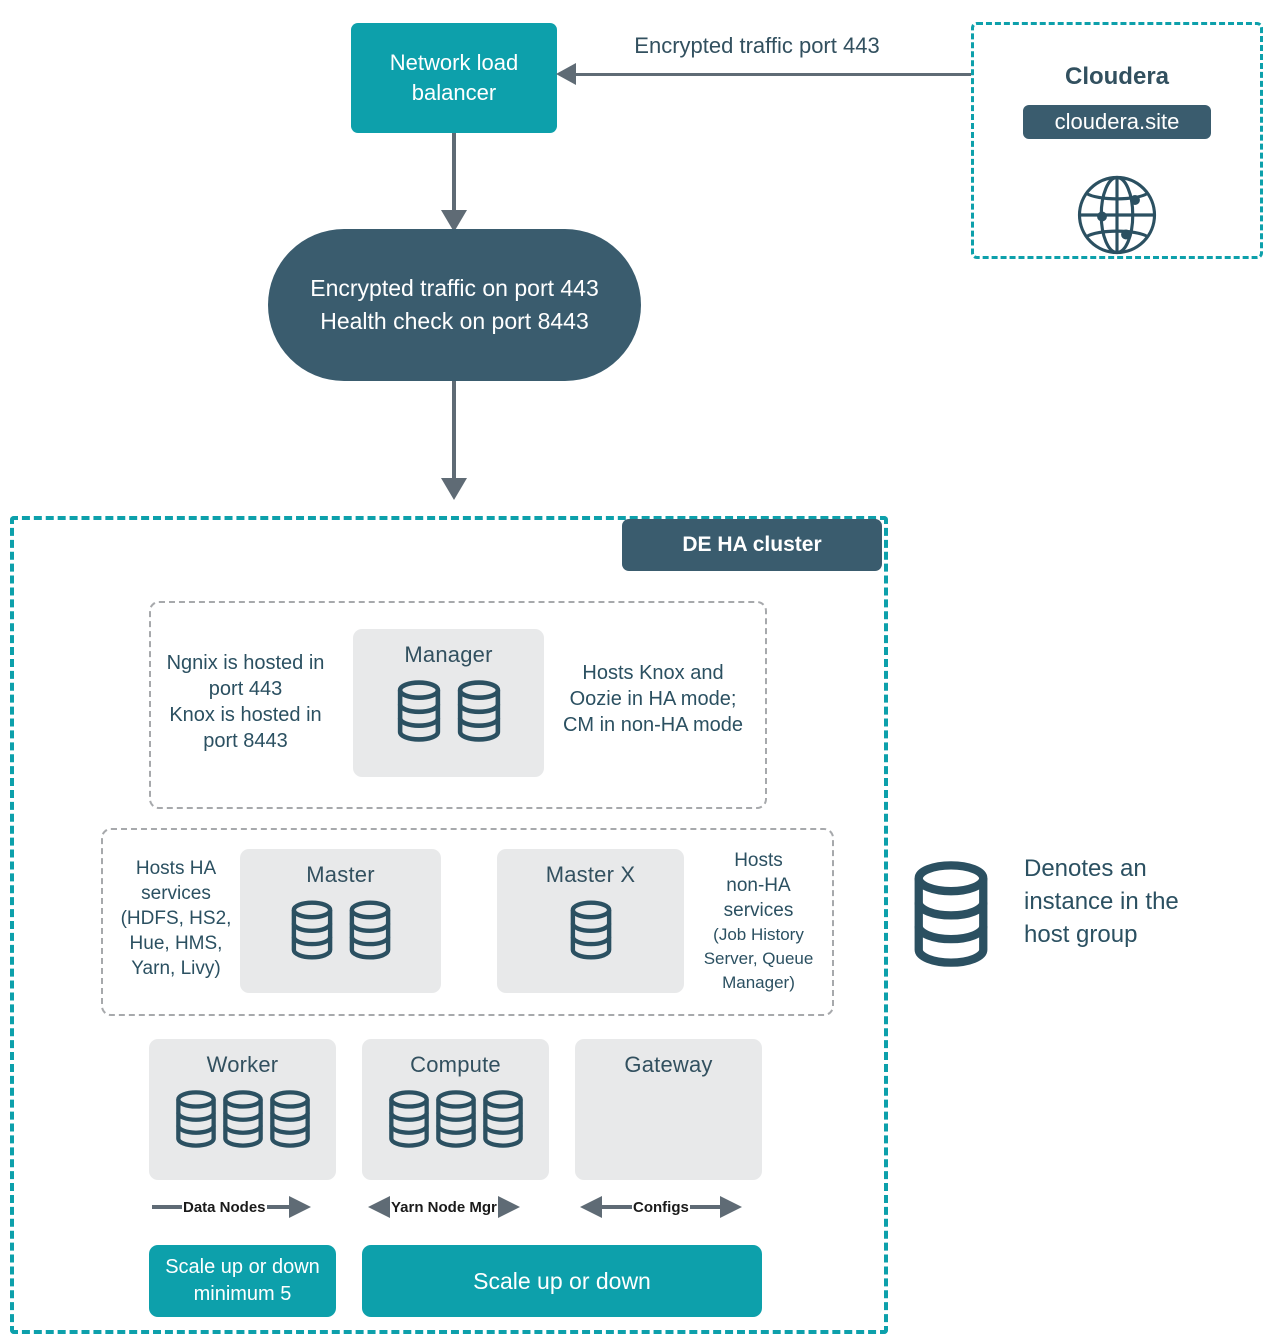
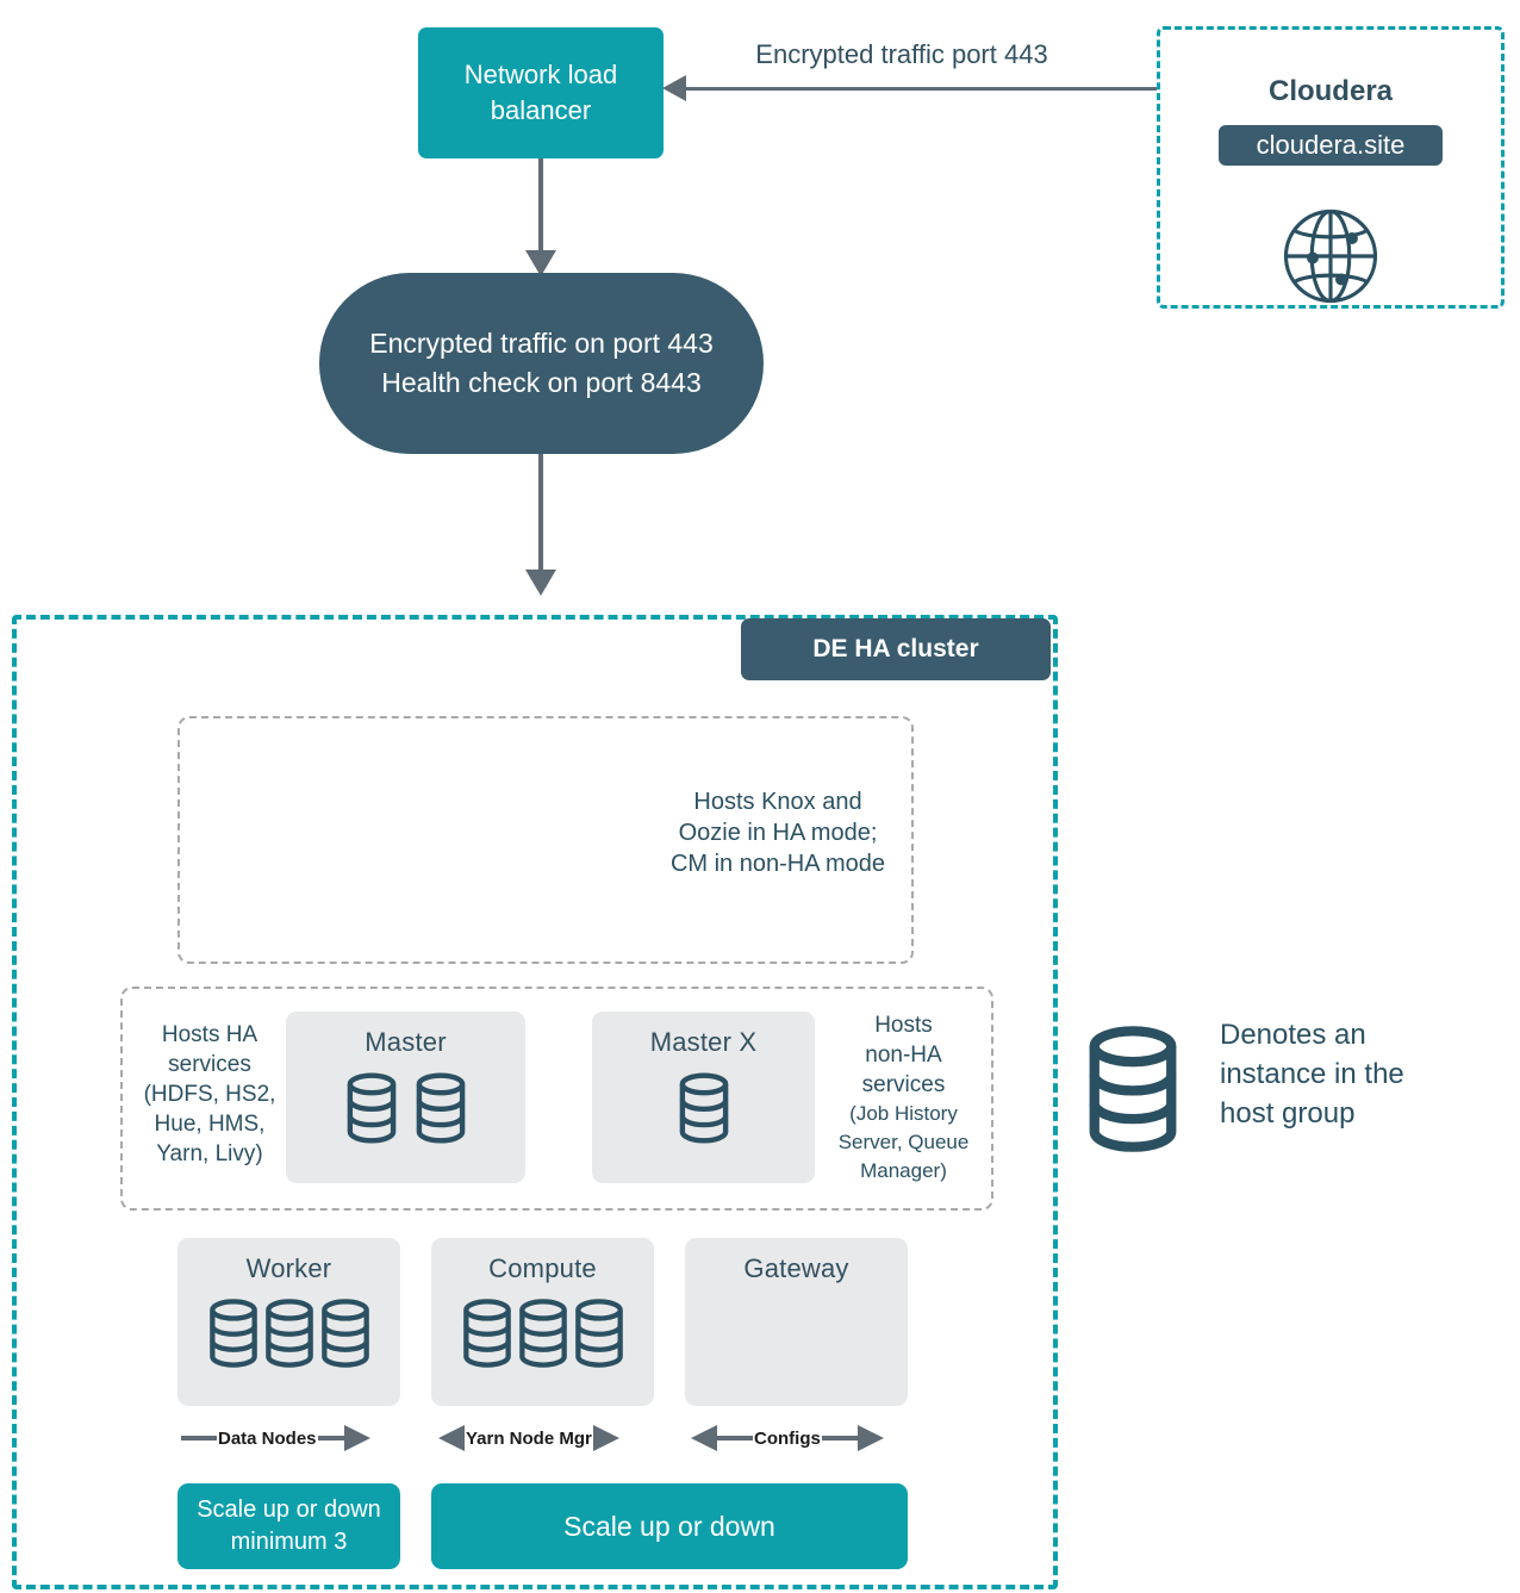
  Network load balancer
  Encrypted traffic port 443
  Cloudera
  cloudera.site
  Encrypted traffic on port 443
  Health check on port 8443
  DE HA cluster
- Ngnix is hosted in
- port 443
- Knox is hosted in
- port 8443
- Manager
  Hosts Knox and
  Oozie in HA mode;
  CM in non-HA mode
  Hosts HA
  services
  (HDFS, HS2,
  Hue, HMS,
  Yarn, Livy)
  Master
  Master X
  Hosts
  non-HA
  services
  (Job History Server, Queue Manager)
  Worker
  Compute
  Gateway
  Data Nodes
  Yarn Node Mgr
  Configs
  Scale up or down
- minimum 5
+ minimum 3
  Scale up or down
  Denotes an
  instance in the
  host group
